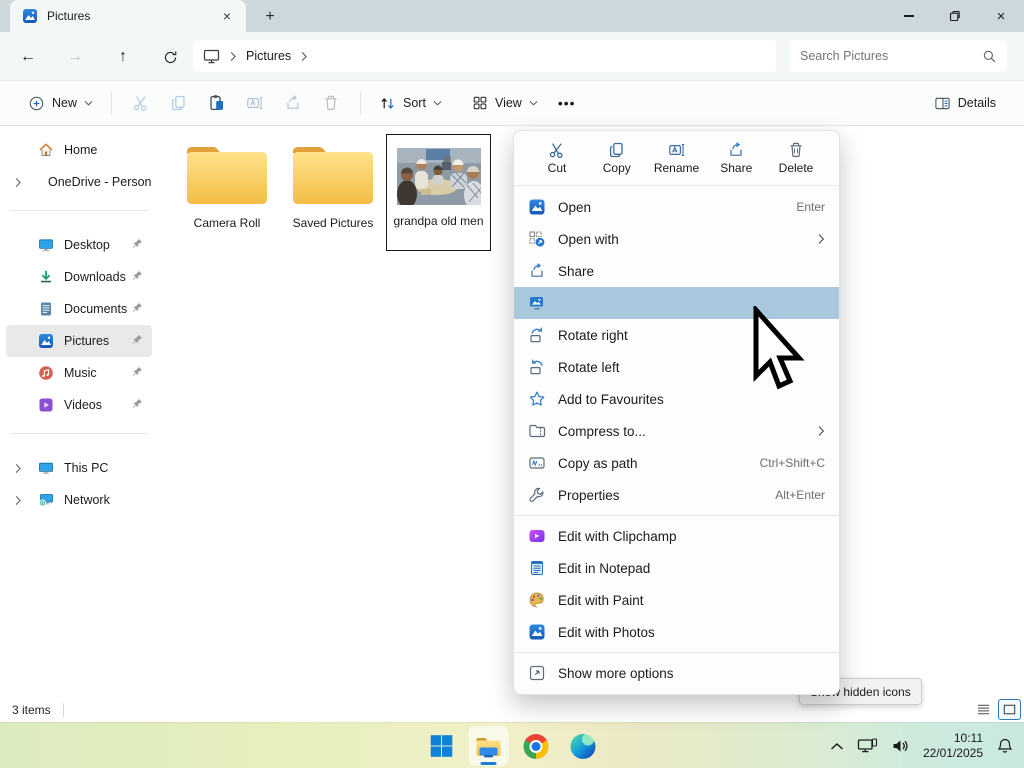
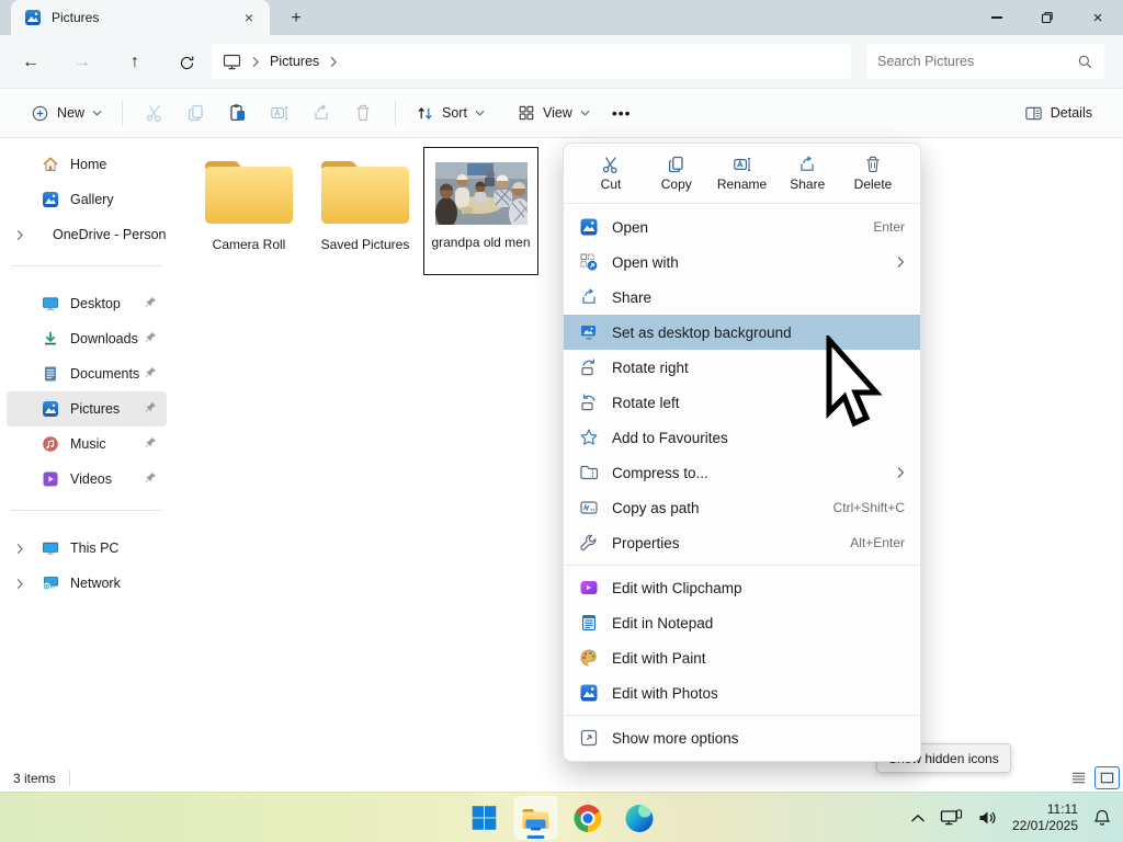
  Pictures
  ×
  +
  ×
  ←
  →
  ↑
  Pictures
  Search Pictures
  New
  Sort
  View
  •••
  Details
  Home
+ Gallery
  OneDrive - Person
  Desktop
  Downloads
  Documents
  Pictures
  Music
  Videos
  This PC
  Network
  Camera Roll
  Saved Pictures
  grandpa old men
  3 items
  Cut
  Copy
  Rename
  Share
  Delete
  Open
  Enter
  Open with
  Share
+ Set as desktop background
  Rotate right
  Rotate left
  Add to Favourites
  Compress to...
  Copy as path
  Ctrl+Shift+C
  Properties
  Alt+Enter
  Edit with Clipchamp
  Edit in Notepad
  Edit with Paint
  Edit with Photos
  Show more options
  hidden icons
- 10:11
+ 11:11
  22/01/2025
